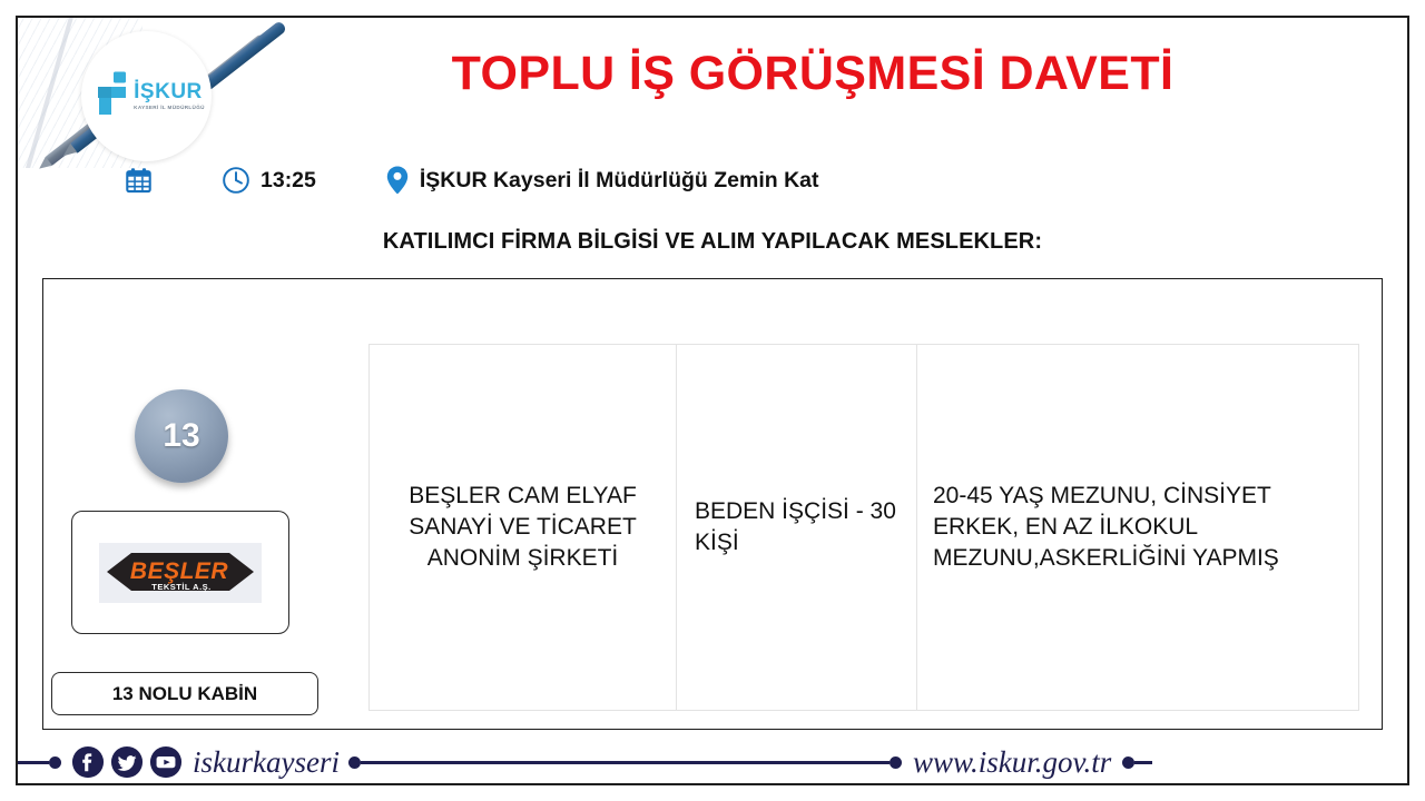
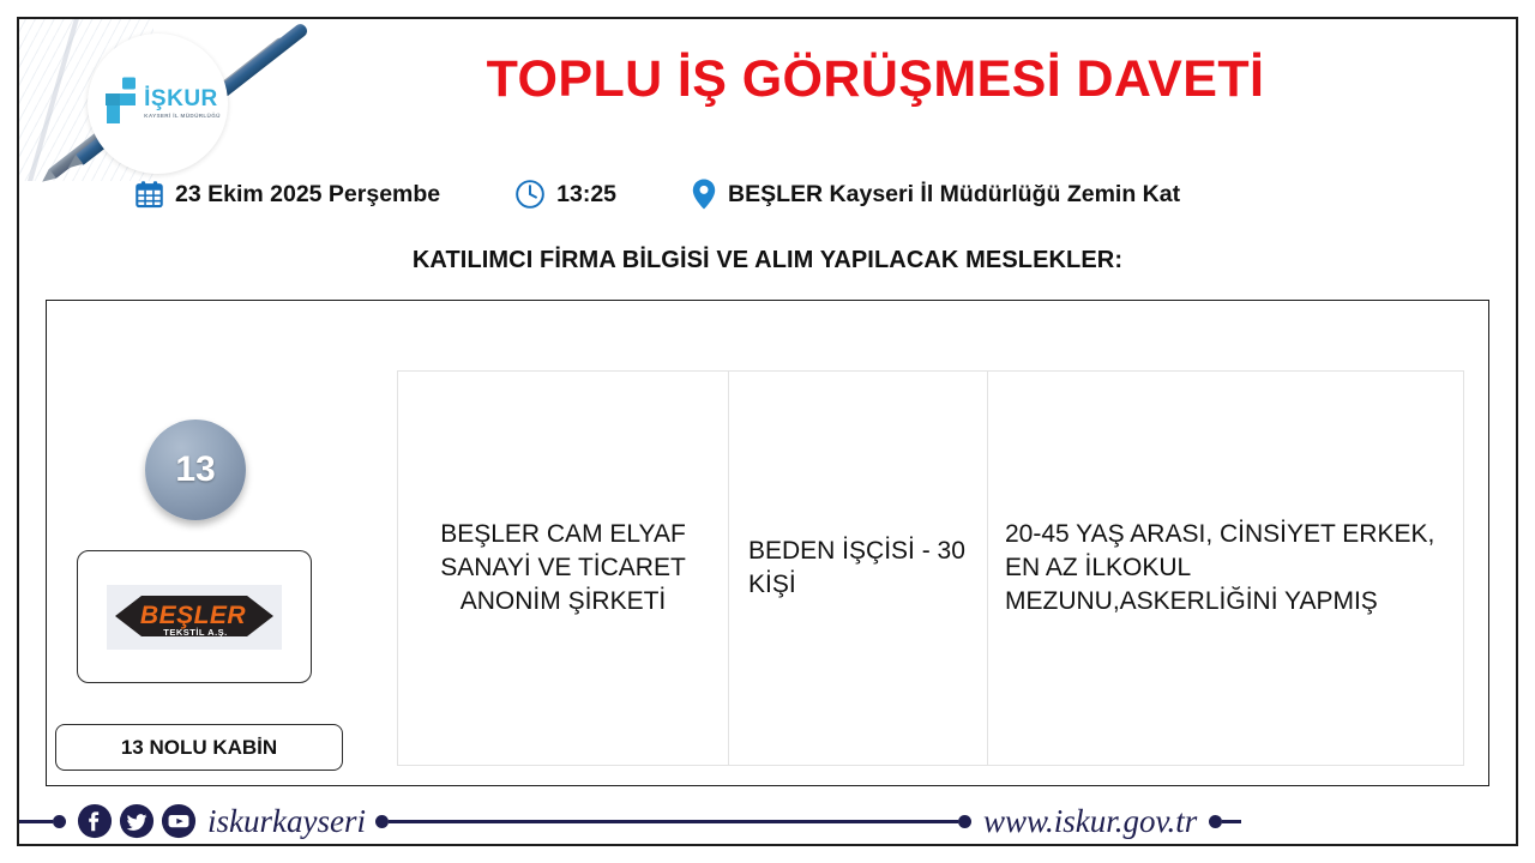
  İŞKUR
  TOPLU İŞ GÖRÜŞMESİ DAVETİ
+ 23 Ekim 2025 Perşembe
  13:25
- İŞKUR Kayseri İl Müdürlüğü Zemin Kat
+ BEŞLER Kayseri İl Müdürlüğü Zemin Kat
  KATILIMCI FİRMA BİLGİSİ VE ALIM YAPILACAK MESLEKLER:
  13
  BEŞLER
  TEKSTİL A.Ş.
  13 NOLU KABİN
  BEŞLER CAM ELYAF SANAYİ VE TİCARET ANONİM ŞİRKETİ
  BEDEN İŞÇİSİ - 30 KİŞİ
- 20-45 YAŞ MEZUNU, CİNSİYET ERKEK, EN AZ İLKOKUL MEZUNU,ASKERLİĞİNİ YAPMIŞ
+ 20-45 YAŞ ARASI, CİNSİYET ERKEK, EN AZ İLKOKUL MEZUNU,ASKERLİĞİNİ YAPMIŞ
  iskurkayseri
  www.iskur.gov.tr
